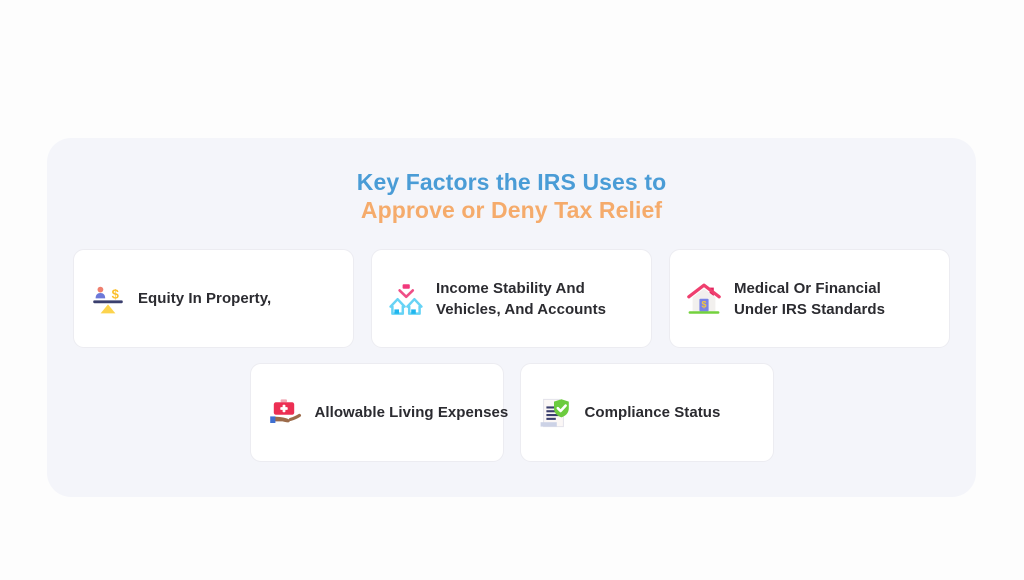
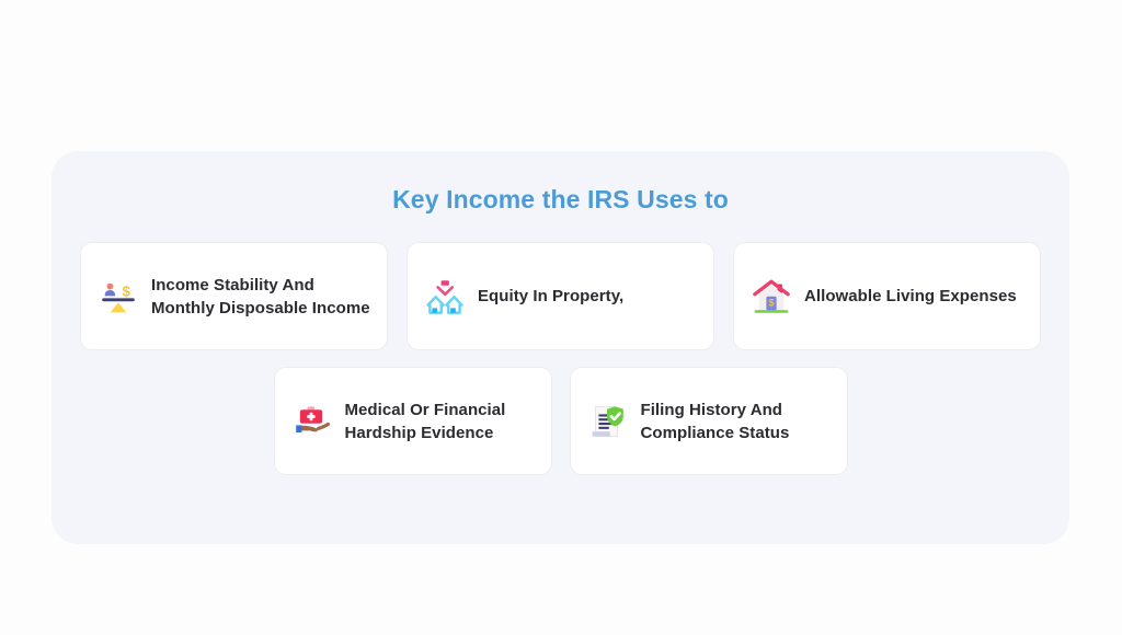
- Key Factors the IRS Uses to
+ Key Income the IRS Uses to
- Approve or Deny Tax Relief
  $
- Equity In Property,
+ Income Stability And
+ Monthly Disposable Income
- Income Stability And
+ Equity In Property,
- Vehicles, And Accounts
  $
- Medical Or Financial
+ Allowable Living Expenses
- Under IRS Standards
- Allowable Living Expenses
+ Medical Or Financial
+ Hardship Evidence
+ Filing History And
  Compliance Status
